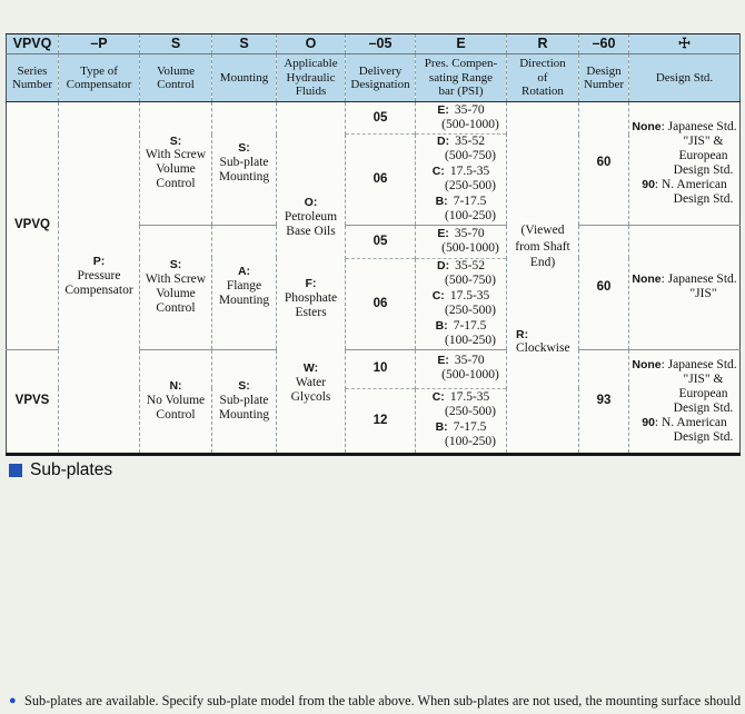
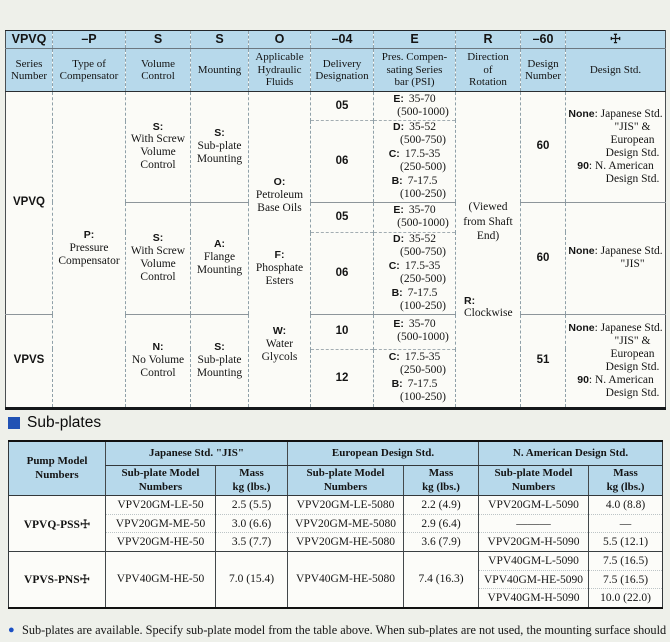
- VPVQ	–P	S	S	O	–05	E	R	–60	☩
+ VPVQ	–P	S	S	O	–04	E	R	–60	☩
- Series Number	Type of Compensator	Volume Control	Mounting	Applicable Hydraulic Fluids	Delivery Designation	Pres. Compen- sating Range bar (PSI)	Direction of Rotation	Design Number	Design Std.
+ Series Number	Type of Compensator	Volume Control	Mounting	Applicable Hydraulic Fluids	Delivery Designation	Pres. Compen- sating Series bar (PSI)	Direction of Rotation	Design Number	Design Std.
  VPVQ	P:Pressure Compensator	S:With Screw Volume Control	S:Sub-plate Mounting	O:Petroleum Base OilsF:Phosphate EstersW:Water Glycols	05	E: 35-70(500-1000)	(Viewed from Shaft End) R:Clockwise	60	None: Japanese Std. "JIS" & European Design Std.90: N. American Design Std.
  06	D: 35-52(500-750)C: 17.5-35(250-500)B: 7-17.5(100-250)
  S:With Screw Volume Control	A:Flange Mounting	05	E: 35-70(500-1000)	60	None: Japanese Std. "JIS"
  06	D: 35-52(500-750)C: 17.5-35(250-500)B: 7-17.5(100-250)
- VPVS	N:No Volume Control	S:Sub-plate Mounting	10	E: 35-70(500-1000)	93	None: Japanese Std. "JIS" & European Design Std.90: N. American Design Std.
+ VPVS	N:No Volume Control	S:Sub-plate Mounting	10	E: 35-70(500-1000)	51	None: Japanese Std. "JIS" & European Design Std.90: N. American Design Std.
  12	C: 17.5-35(250-500)B: 7-17.5(100-250)
  Sub-plates
+ Pump Model Numbers	Japanese Std. "JIS"	European Design Std.	N. American Design Std.
+ Sub-plate Model Numbers	Mass kg (lbs.)	Sub-plate Model Numbers	Mass kg (lbs.)	Sub-plate Model Numbers	Mass kg (lbs.)
+ VPVQ-PSS☩	VPV20GM-LE-50	2.5 (5.5)	VPV20GM-LE-5080	2.2 (4.9)	VPV20GM-L-5090	4.0 (8.8)
+ VPV20GM-ME-50	3.0 (6.6)	VPV20GM-ME-5080	2.9 (6.4)	———	—
+ VPV20GM-HE-50	3.5 (7.7)	VPV20GM-HE-5080	3.6 (7.9)	VPV20GM-H-5090	5.5 (12.1)
+ VPVS-PNS☩	VPV40GM-HE-50	7.0 (15.4)	VPV40GM-HE-5080	7.4 (16.3)	VPV40GM-L-5090	7.5 (16.5)
+ VPV40GM-HE-5090	7.5 (16.5)
+ VPV40GM-H-5090	10.0 (22.0)
  ●
  Sub-plates are available. Specify sub-plate model from the table above. When sub-plates are not used, the mounting surface should
